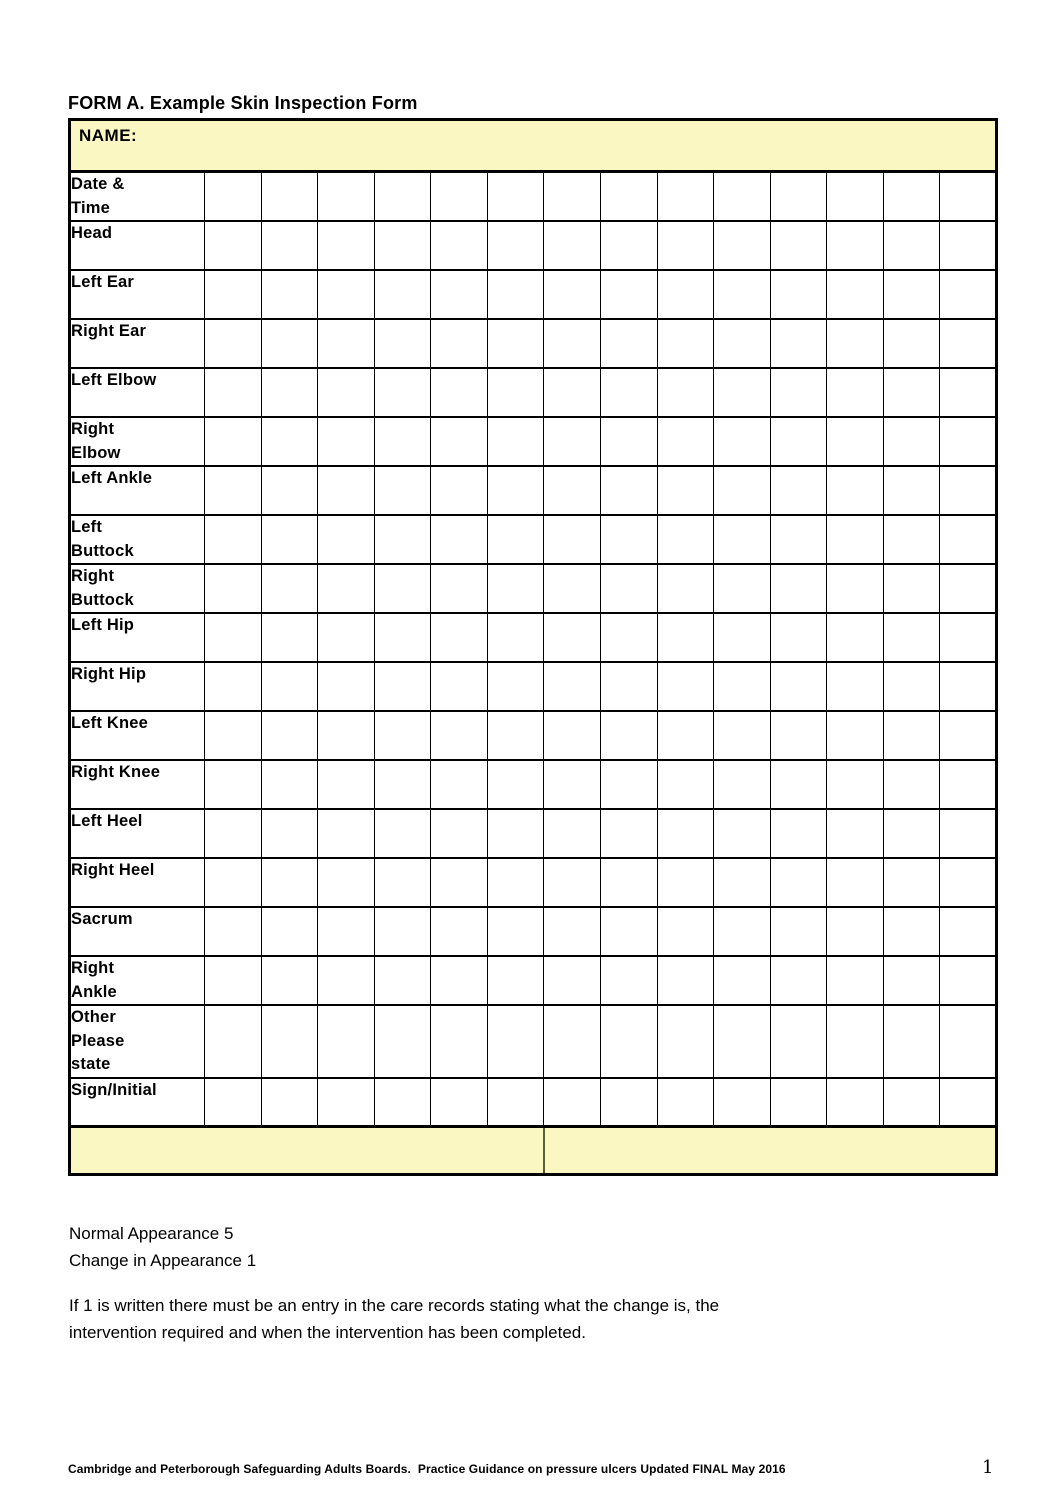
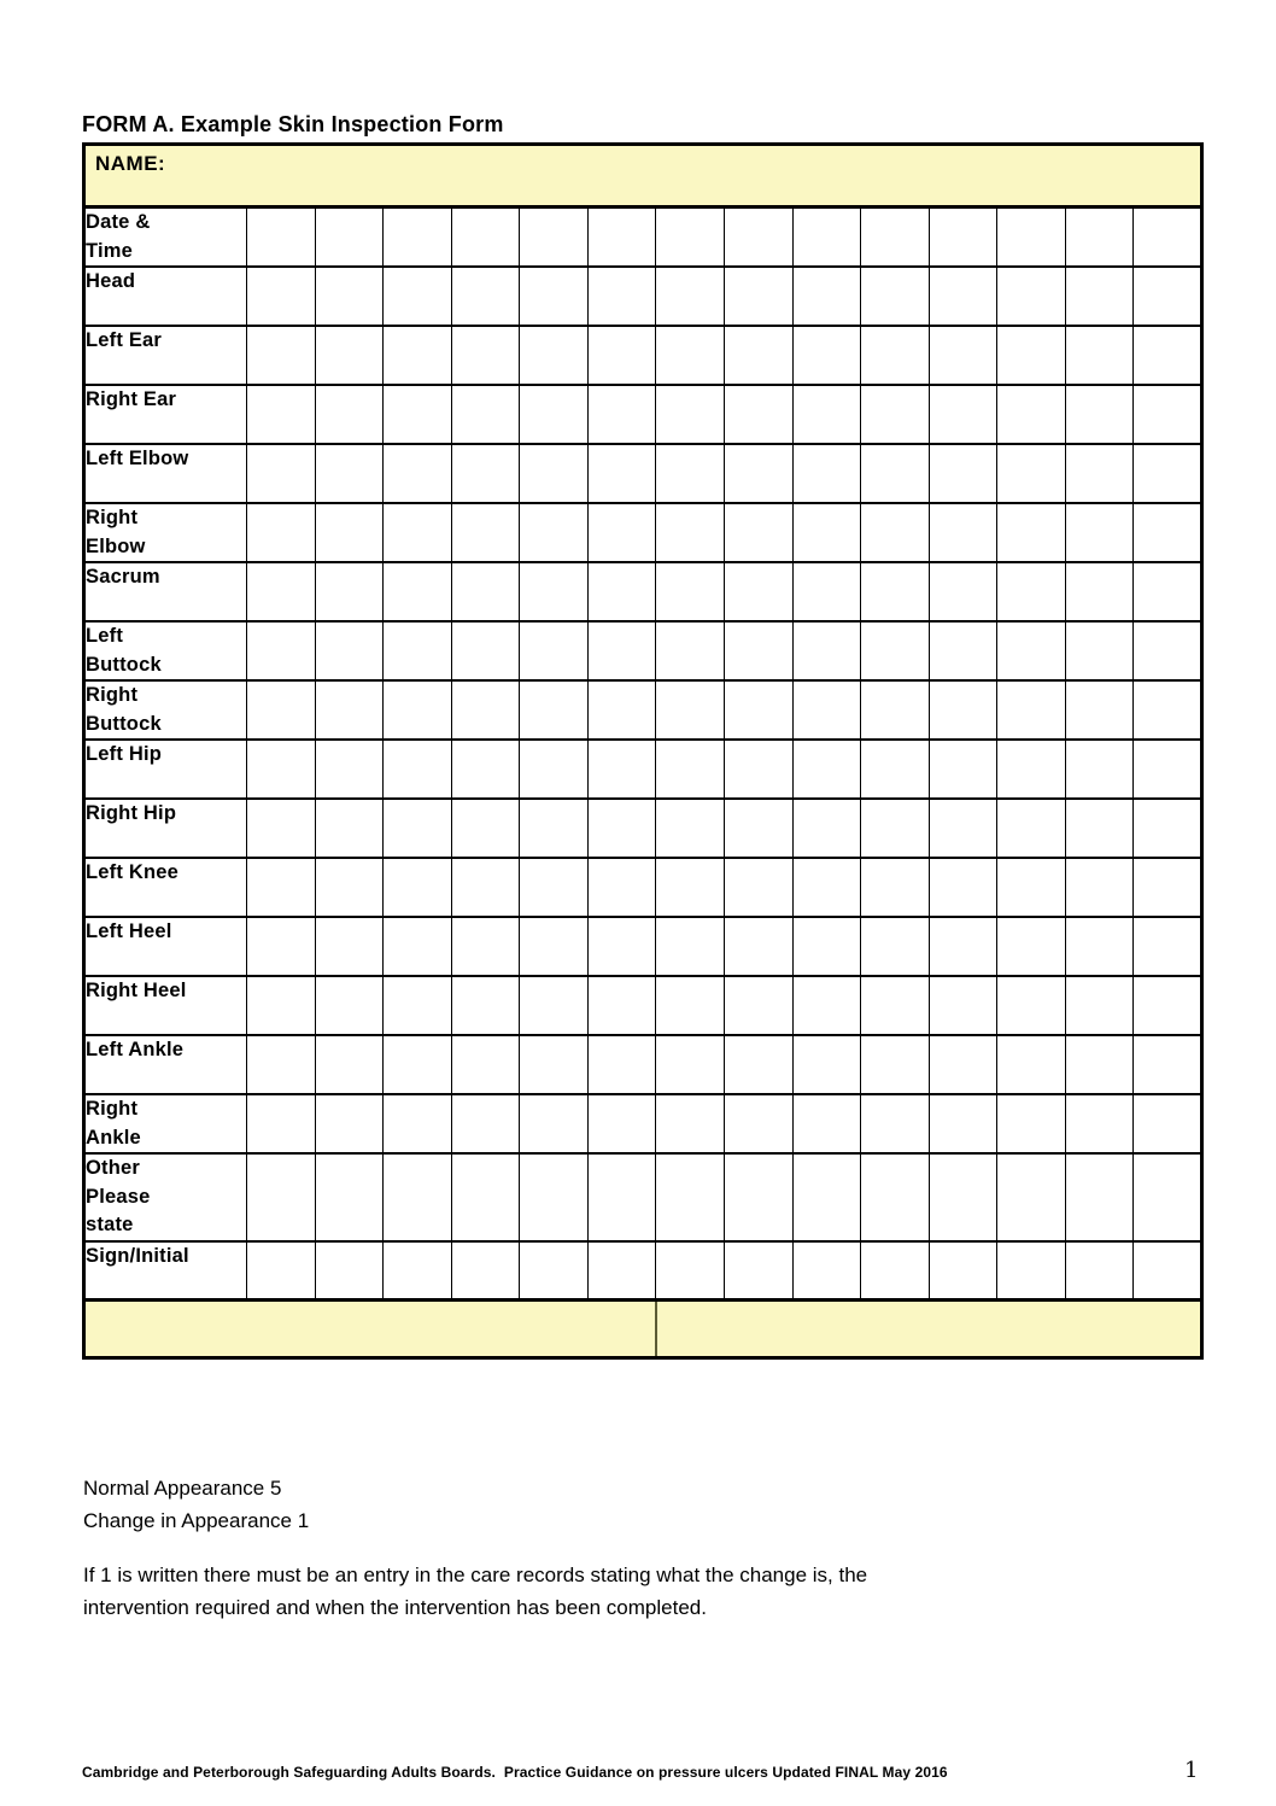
  FORM A. Example Skin Inspection Form
  NAME:
  Date & Time
  Head
  Left Ear
  Right Ear
  Left Elbow
  Right Elbow
- Left Ankle
+ Sacrum
  Left Buttock
  Right Buttock
  Left Hip
  Right Hip
  Left Knee
- Right Knee
  Left Heel
  Right Heel
- Sacrum
+ Left Ankle
  Right Ankle
  Other Please state
  Sign/Initial
  Normal Appearance 5
  Change in Appearance 1
  If 1 is written there must be an entry in the care records stating what the change is, the
  intervention required and when the intervention has been completed.
  Cambridge and Peterborough Safeguarding Adults Boards. Practice Guidance on pressure ulcers Updated FINAL May 2016
  1
